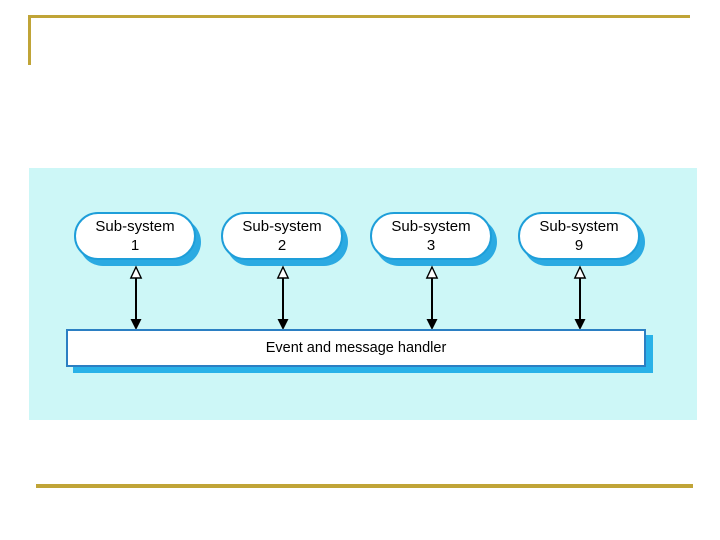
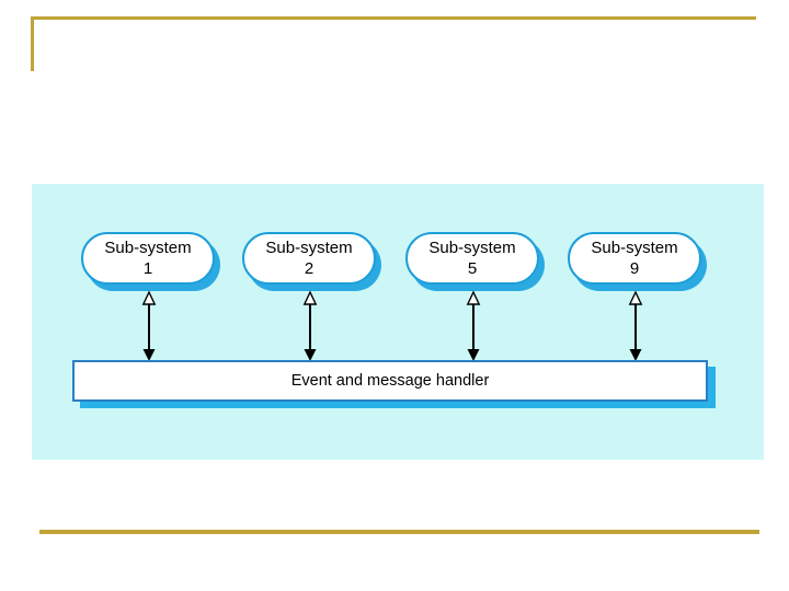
  Sub-system
  1
  Sub-system
  2
  Sub-system
- 3
+ 5
  Sub-system
  9
  Event and message handler
